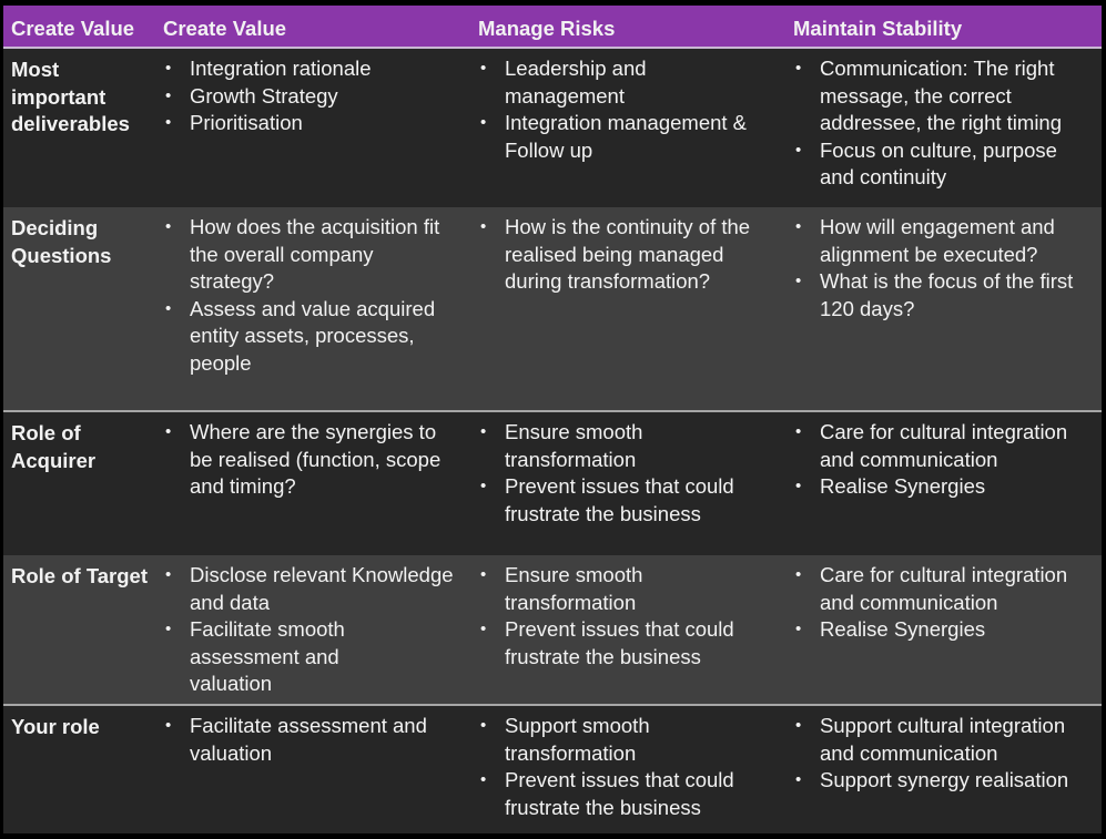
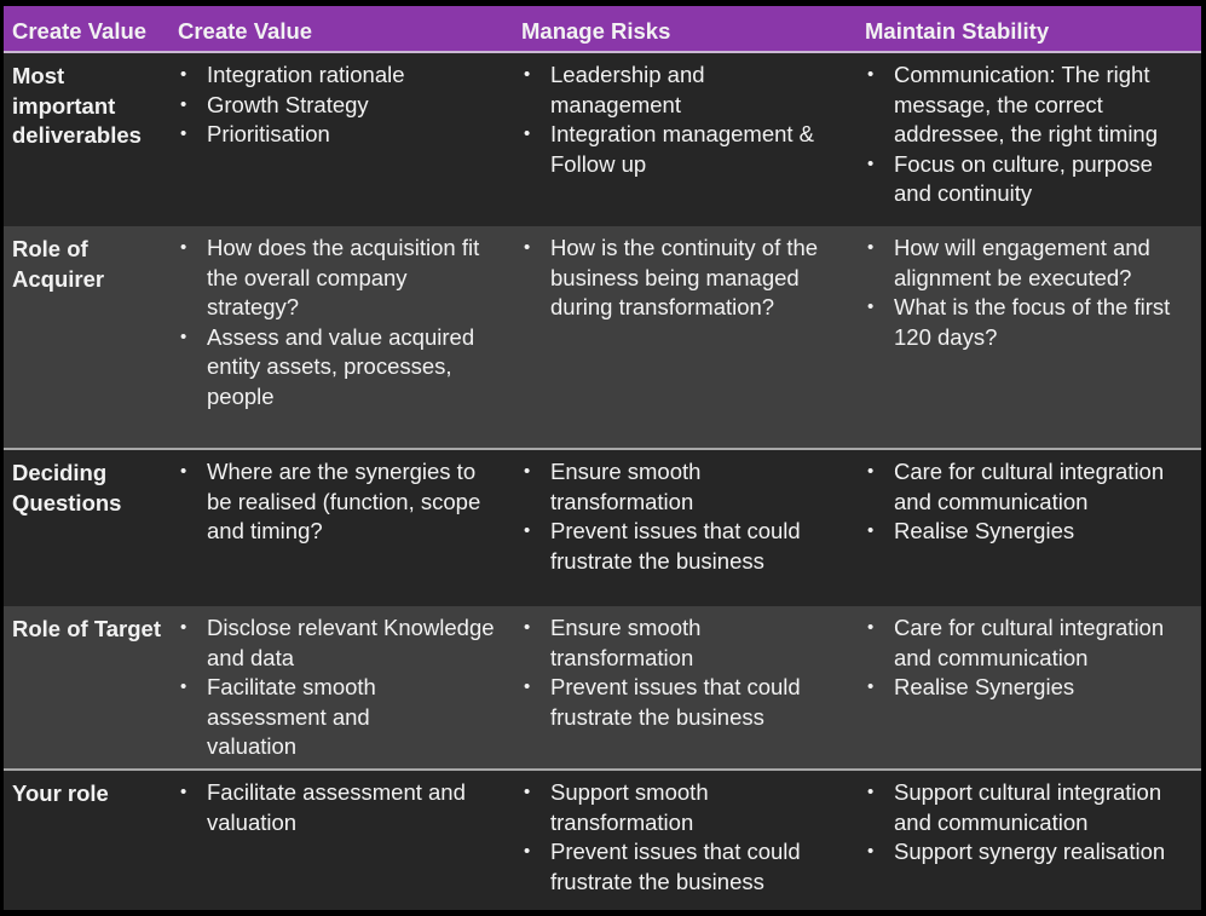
  Create Value
  Create Value
  Manage Risks
  Maintain Stability
  Most important deliverables
  Integration rationale
  Growth Strategy
  Prioritisation
  Leadership and management
  Integration management & Follow up
  Communication: The right message, the correct addressee, the right timing
  Focus on culture, purpose and continuity
- Deciding Questions
+ Role of Acquirer
  How does the acquisition fit the overall company strategy?
  Assess and value acquired entity assets, processes, people
- How is the continuity of the realised being managed during transformation?
+ How is the continuity of the business being managed during transformation?
  How will engagement and alignment be executed?
  What is the focus of the first 120 days?
- Role of Acquirer
+ Deciding Questions
  Where are the synergies to be realised (function, scope and timing?
  Ensure smooth transformation
  Prevent issues that could frustrate the business
  Care for cultural integration and communication
  Realise Synergies
  Role of Target
  Disclose relevant Knowledge and data
  Facilitate smooth assessment and valuation
  Ensure smooth transformation
  Prevent issues that could frustrate the business
  Care for cultural integration and communication
  Realise Synergies
  Your role
  Facilitate assessment and valuation
  Support smooth transformation
  Prevent issues that could frustrate the business
  Support cultural integration and communication
  Support synergy realisation
